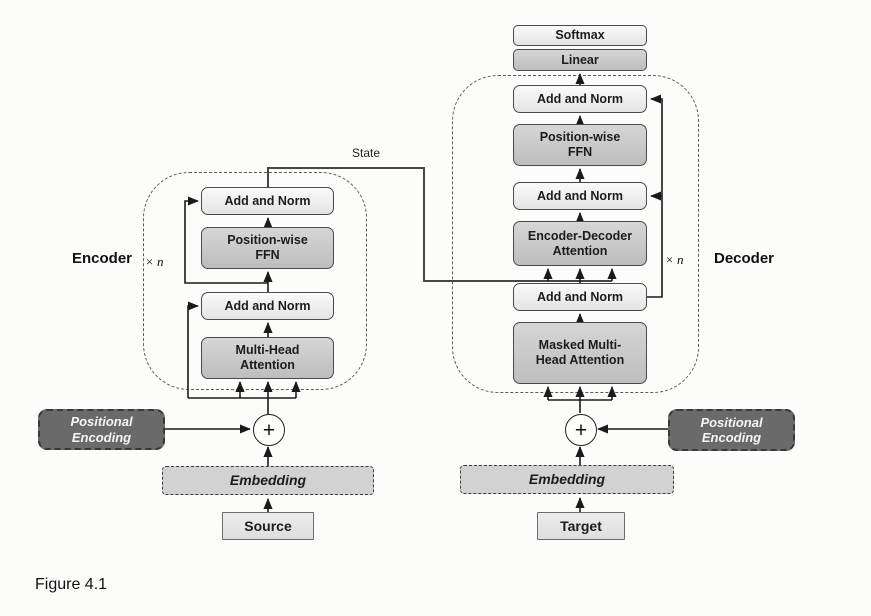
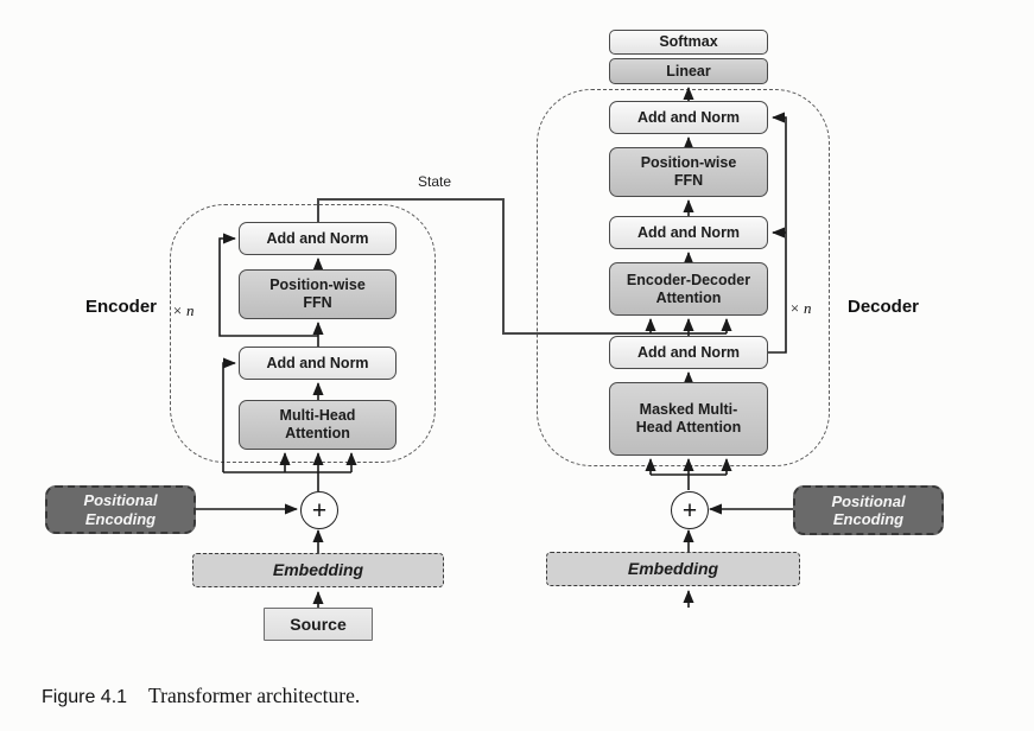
  Add and Norm
  Position-wise FFN
  Add and Norm
  Multi-Head Attention
  Encoder
  × n
  +
  Positional Encoding
  Embedding
  Source
  Softmax
  Linear
  Add and Norm
  Position-wise FFN
  Add and Norm
  Encoder-Decoder Attention
  Add and Norm
  Masked Multi-Head Attention
  × n
  Decoder
  +
  Positional Encoding
  Embedding
- Target
  State
  Figure 4.1
+ Transformer architecture.
